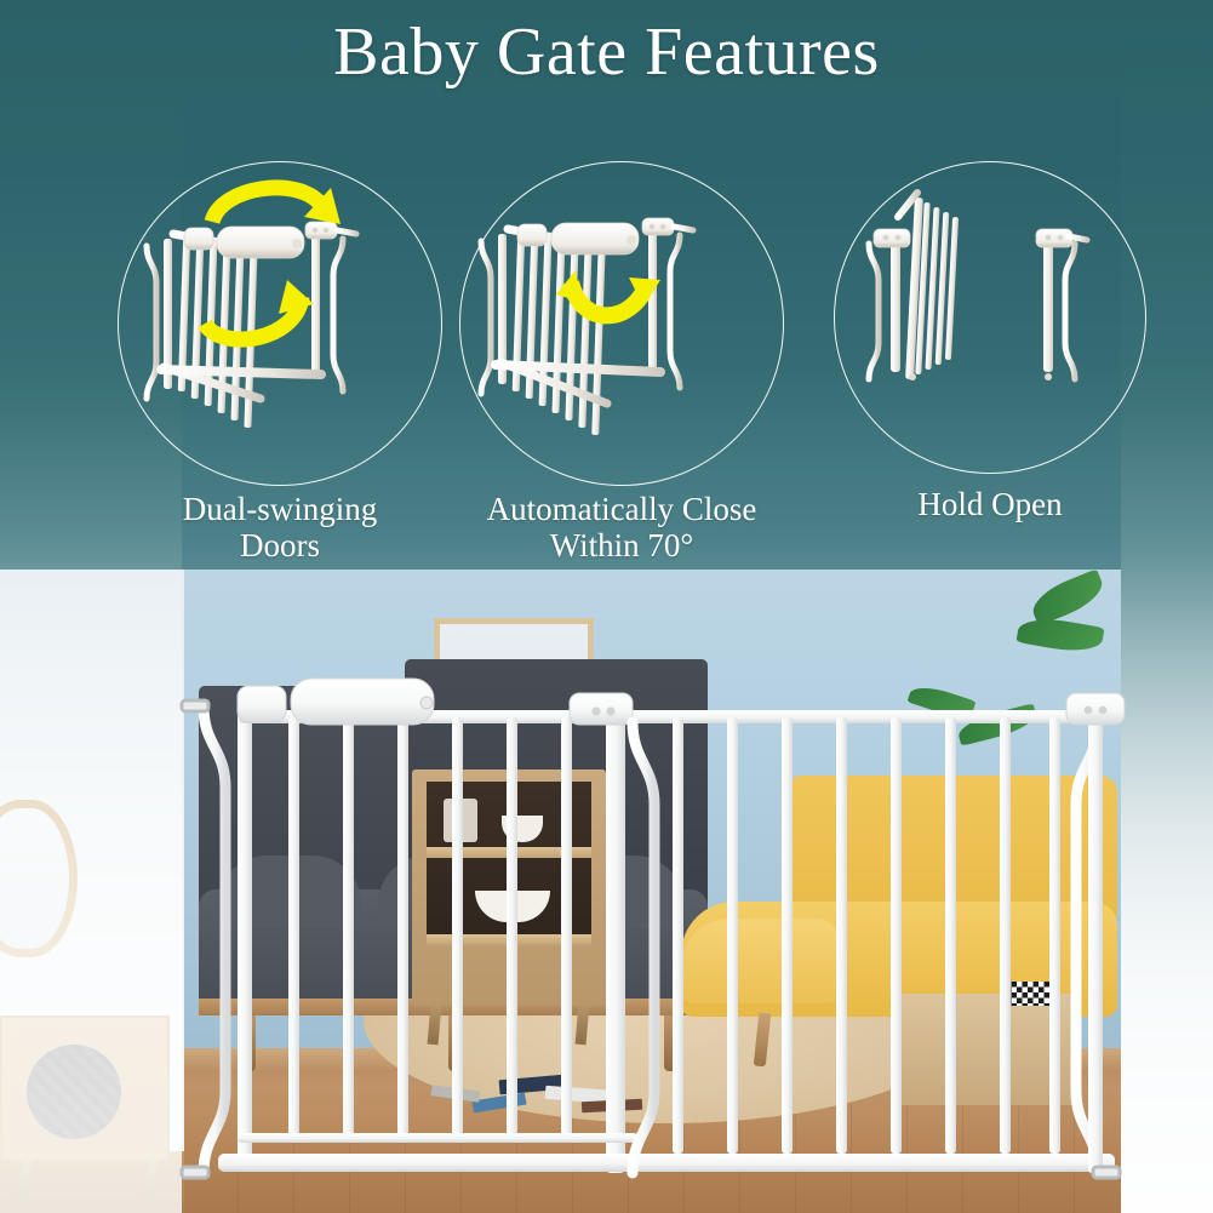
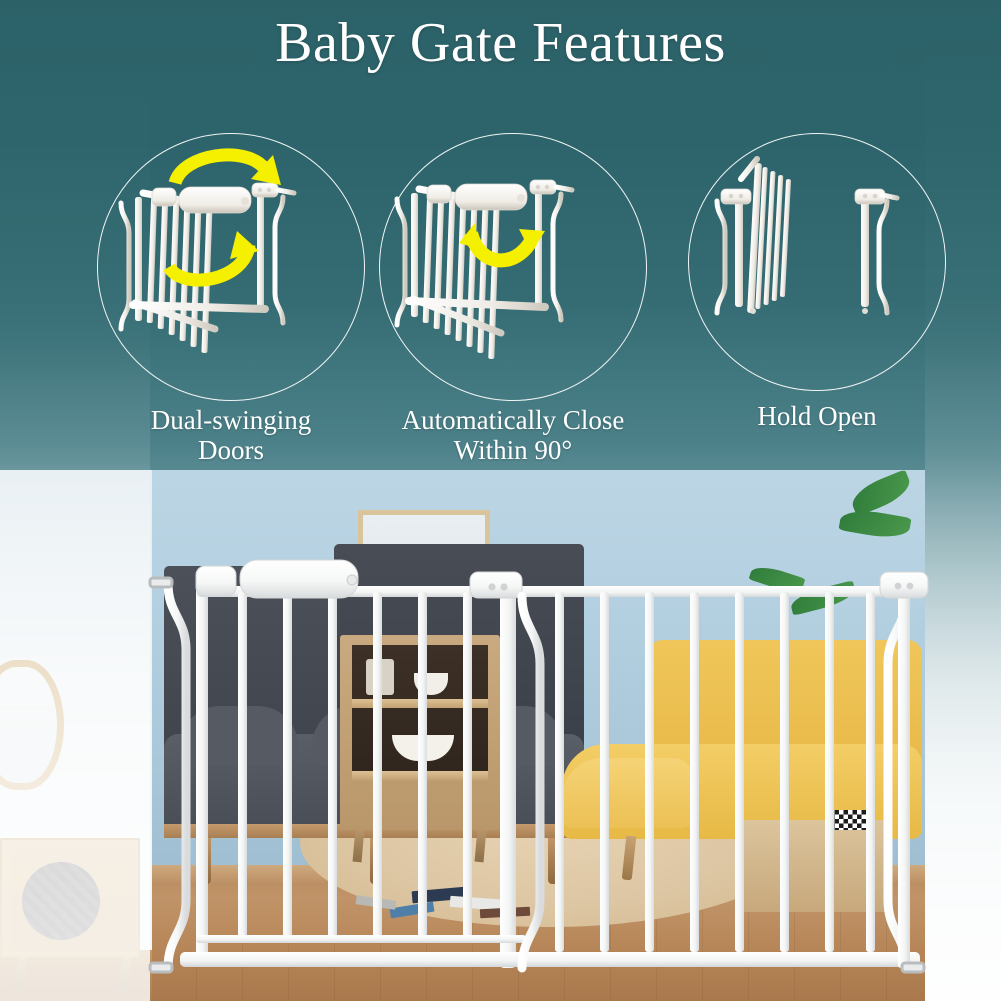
  Baby Gate Features
  Dual-swinging
  Doors
  Automatically Close
- Within 70°
+ Within 90°
  Hold Open
